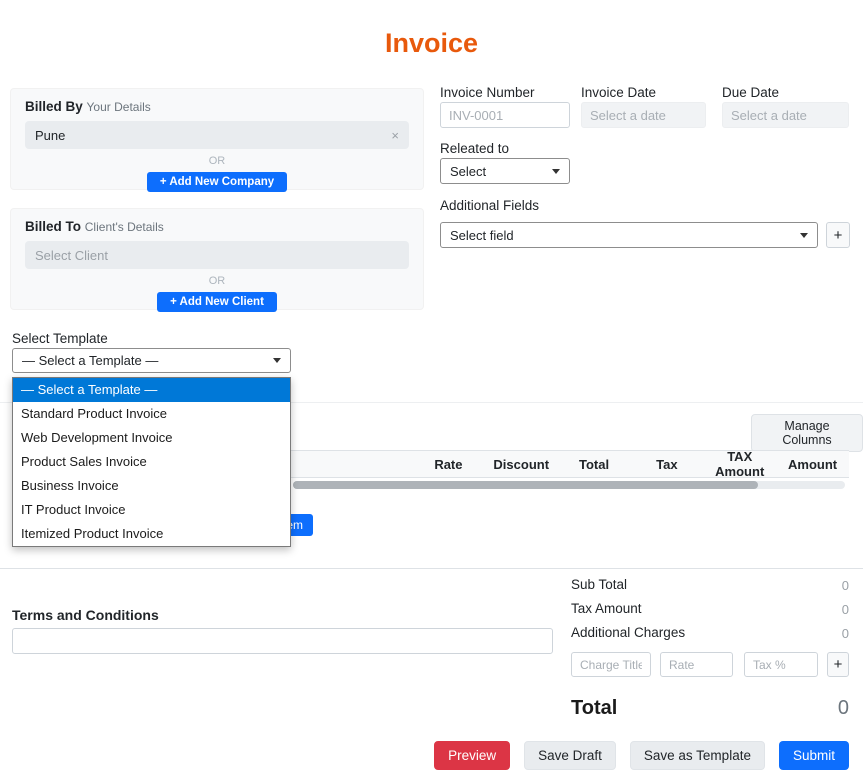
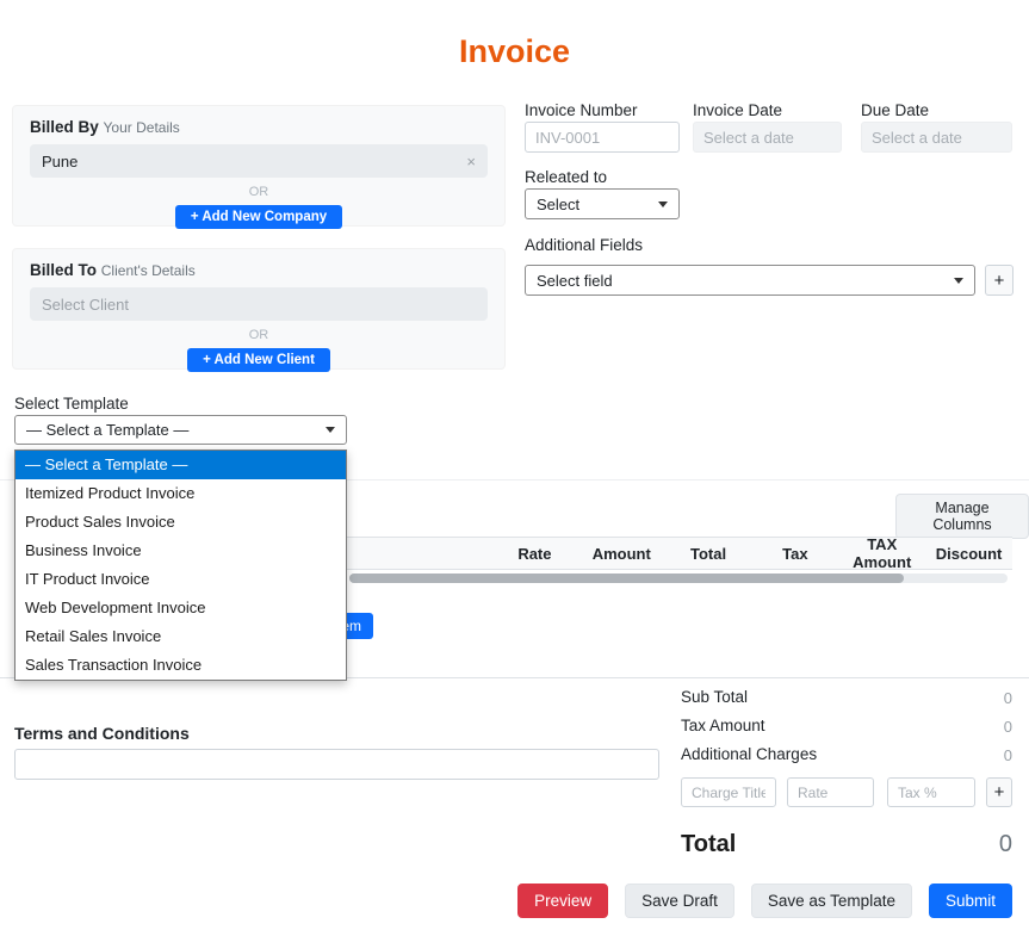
  Invoice
  Billed By Your Details
  Pune
  ×
  OR
  + Add New Company
  Billed To Client's Details
  Select Client
  OR
  + Add New Client
  Invoice Number
  INV-0001
  Invoice Date
  Select a date
  Due Date
  Select a date
  Releated to
  Select
  Additional Fields
  Select field
  +
  Select Template
  — Select a Template —
  Manage Columns
  Rate
- Discount
+ Amount
  Total
  Tax
  TAX Amount
- Amount
+ Discount
  — Select a Template —
- Standard Product Invoice
- Web Development Invoice
+ Itemized Product Invoice
  Product Sales Invoice
  Business Invoice
  IT Product Invoice
- Itemized Product Invoice
+ Web Development Invoice
+ Retail Sales Invoice
+ Sales Transaction Invoice
  Terms and Conditions
  Sub Total
  0
  Tax Amount
  0
  Additional Charges
  0
  Charge Title
  Rate
  Tax %
  +
  Total
  0
  Preview
  Save Draft
  Save as Template
  Submit
